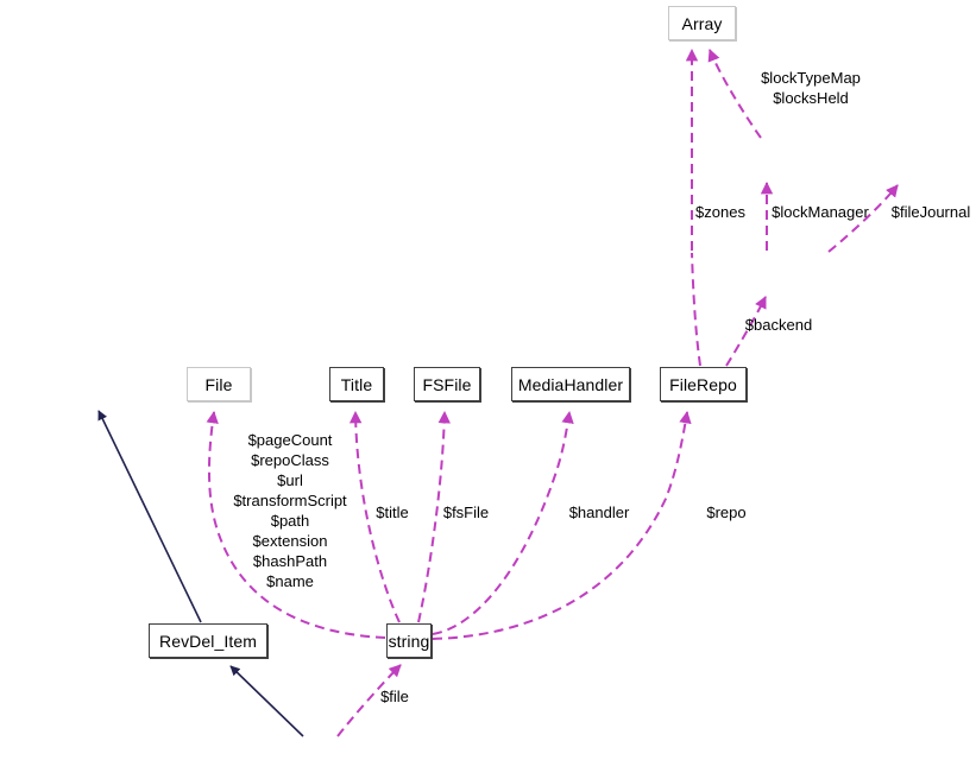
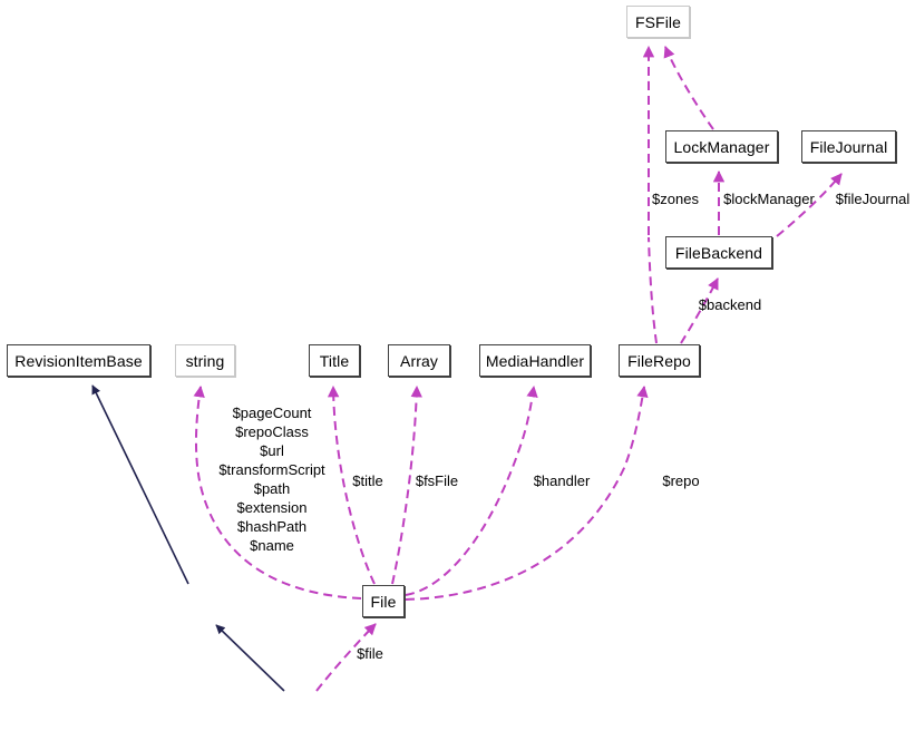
- Array
+ FSFile
+ LockManager
+ FileJournal
+ FileBackend
+ RevisionItemBase
- File
+ string
  Title
- FSFile
+ Array
  MediaHandler
  FileRepo
- RevDel_Item
- string
+ File
- $lockTypeMap
- $locksHeld
  $zones
  $lockManager
  $fileJournal
  $backend
  $pageCount
  $repoClass
  $url
  $transformScript
  $path
  $extension
  $hashPath
  $name
  $title
  $fsFile
  $handler
  $repo
  $file
